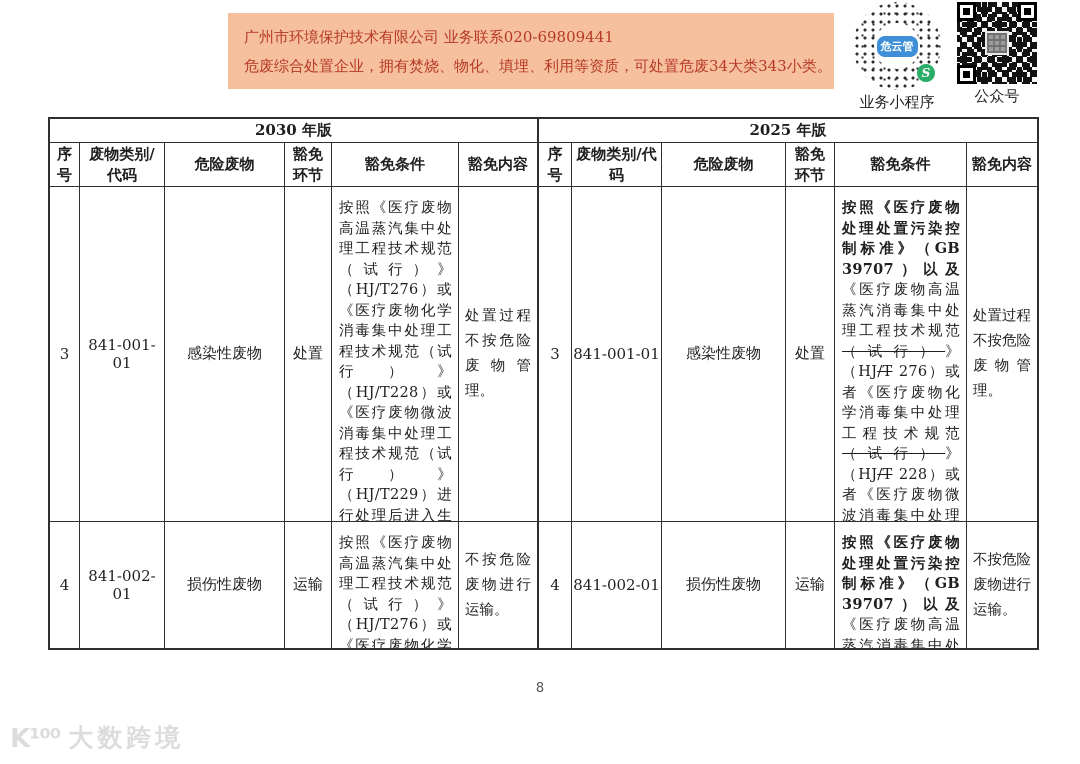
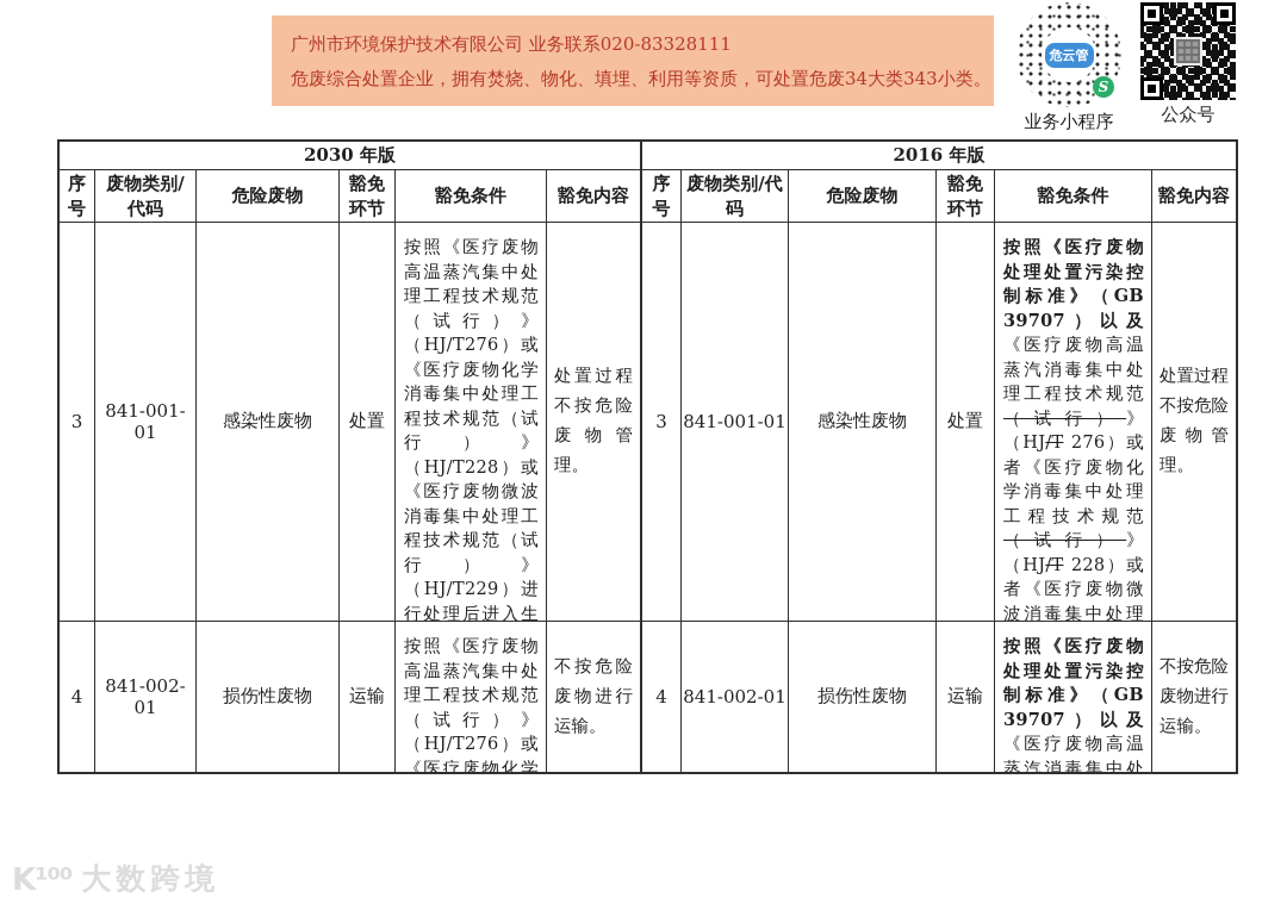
- 广州市环境保护技术有限公司 业务联系020-69809441
+ 广州市环境保护技术有限公司 业务联系020-83328111
  危废综合处置企业，拥有焚烧、物化、填埋、利用等资质，可处置危废34大类343小类。
  危云管
  S
  业务小程序
  公众号
  2030 年版
- 2025 年版
+ 2016 年版
  序号
  废物类别/代码
  危险废物
  豁免环节
  豁免条件
  豁免内容
  序号
  废物类别/代码
  危险废物
  豁免环节
  豁免条件
  豁免内容
  3
  841-001-01
  感染性废物
  处置
  按照《医疗废物高温蒸汽集中处理工程技术规范（试行）》（HJ/T276）或《医疗废物化学消毒集中处理工程技术规范（试行）》（HJ/T228）或《医疗废物微波消毒集中处理工程技术规范（试行）》（HJ/T229）进行处理后进入生
  处置过程不按危险废物管理。
  3
  841-001-01
  感染性废物
  处置
  处置过程不按危险废物管理。
  4
  841-002-01
  损伤性废物
  运输
  按照《医疗废物高温蒸汽集中处理工程技术规范（试行）》（HJ/T276）或《医疗废物化学
  不按危险废物进行运输。
  4
  841-002-01
  损伤性废物
  运输
  按照《医疗废物处理处置污染控制标准》（GB 39707）以及《医疗废物高温蒸汽消毒集中处
  不按危险废物进行运输。
- 8
  K¹⁰⁰
  大数跨境
